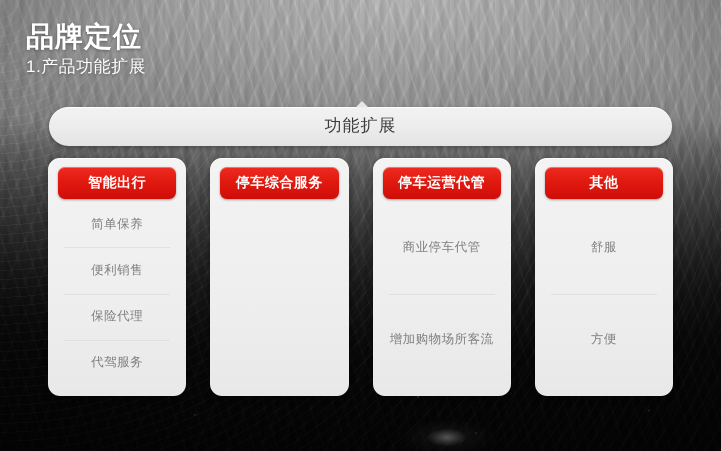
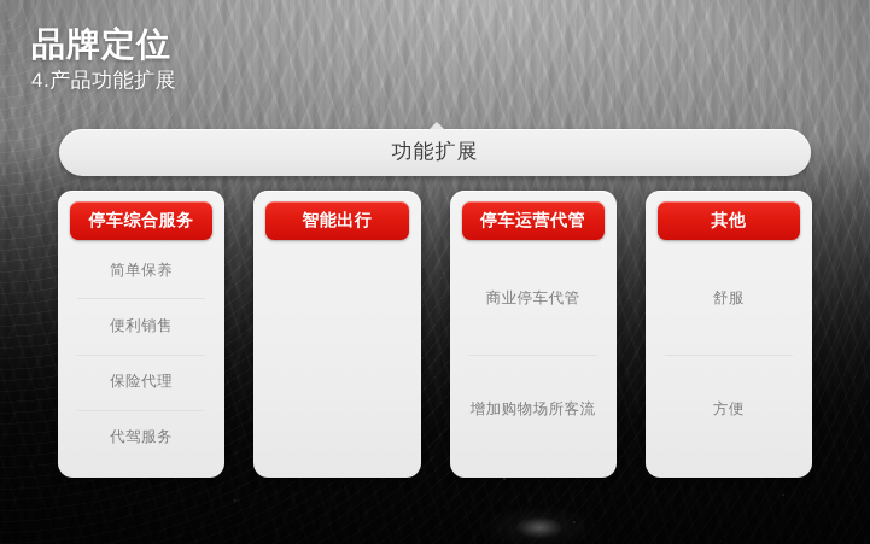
  品牌定位
- 1.产品功能扩展
+ 4.产品功能扩展
  功能扩展
- 智能出行
+ 停车综合服务
  简单保养
  便利销售
  保险代理
  代驾服务
- 停车综合服务
+ 智能出行
  停车运营代管
  商业停车代管
  增加购物场所客流
  其他
  舒服
  方便
